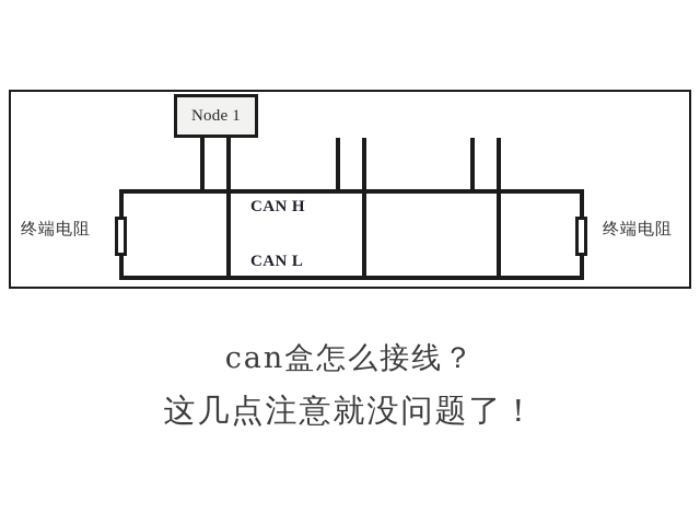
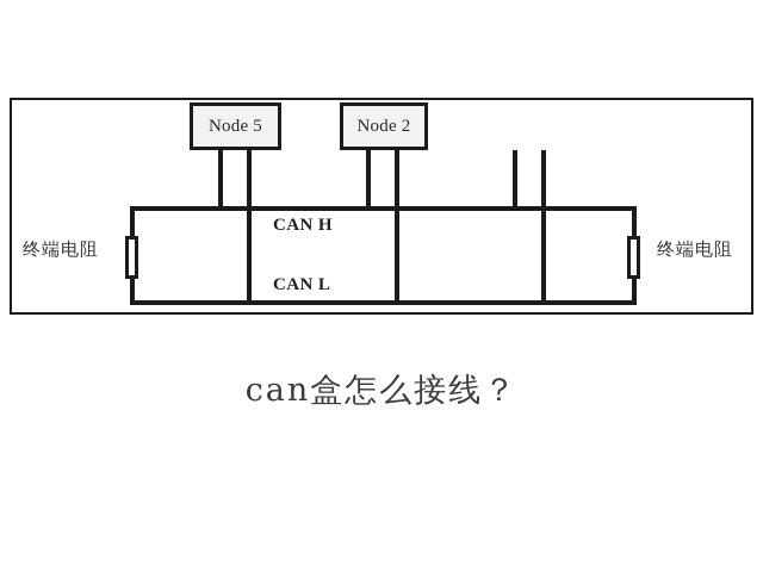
- Node 1
+ Node 5
+ Node 2
  CAN H
  CAN L
  终端电阻
  终端电阻
  can盒怎么接线？
- 这几点注意就没问题了！
